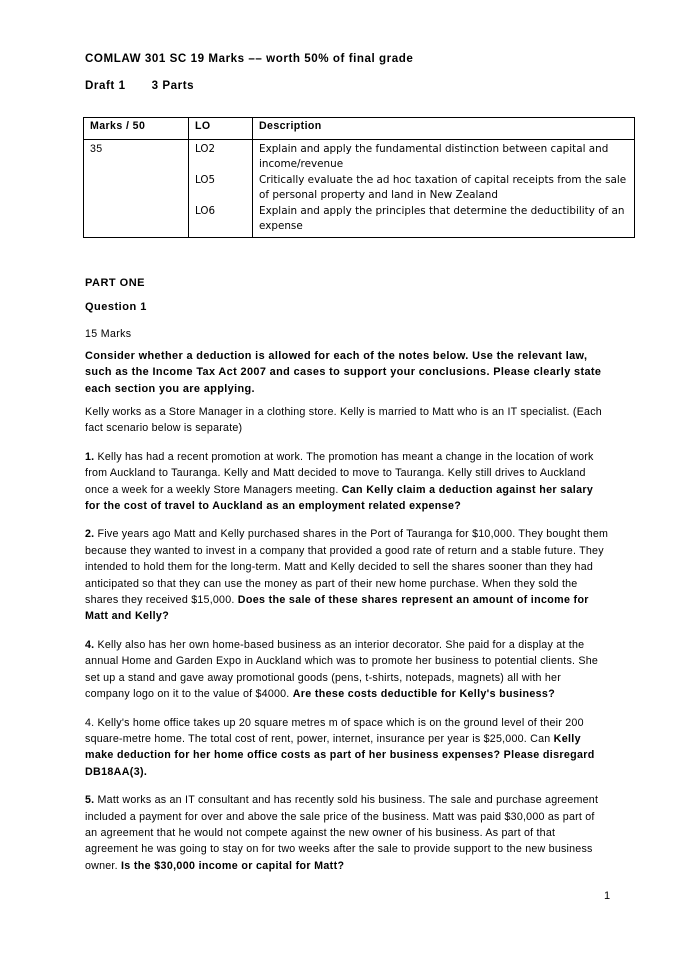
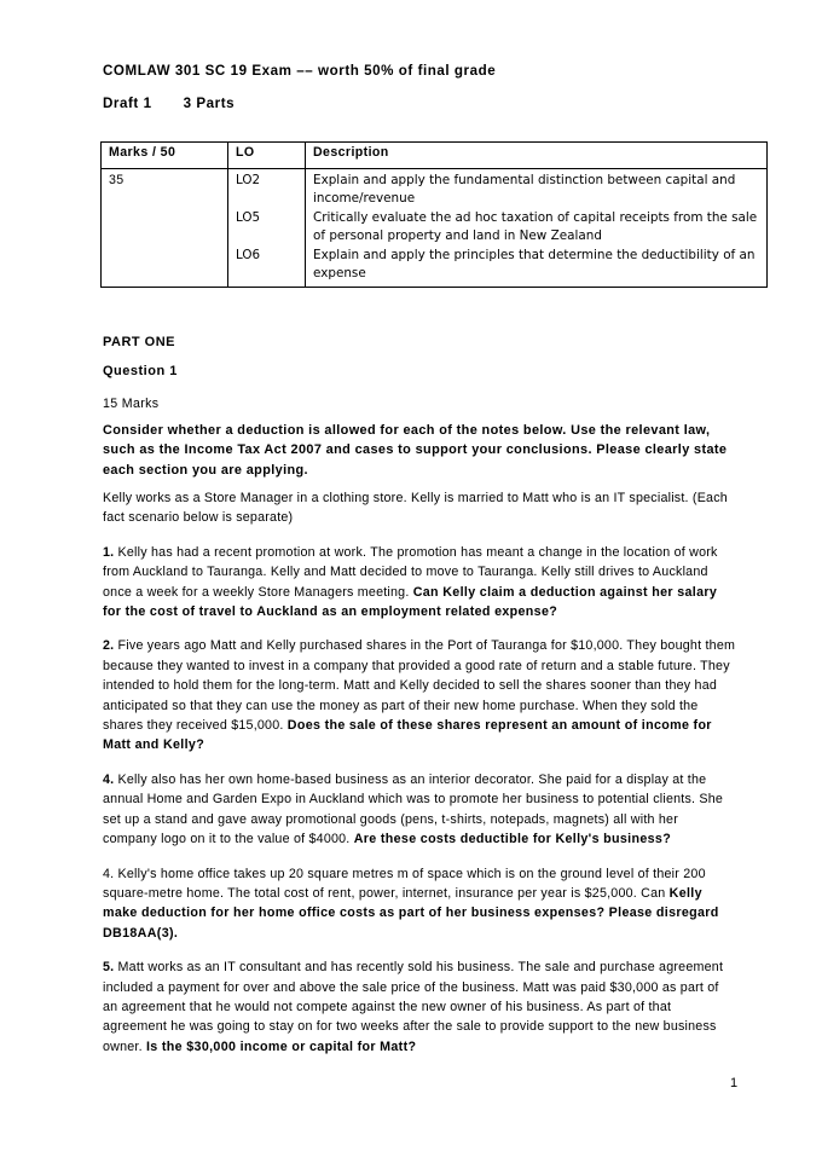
- COMLAW 301 SC 19 Marks –– worth 50% of final grade
+ COMLAW 301 SC 19 Exam –– worth 50% of final grade
  Draft 1 3 Parts
  Marks / 50	LO	Description
  35	LO2 LO5 LO6	Explain and apply the fundamental distinction between capital and income/revenue Critically evaluate the ad hoc taxation of capital receipts from the sale of personal property and land in New Zealand Explain and apply the principles that determine the deductibility of an expense
  PART ONE
  Question 1
  15 Marks
  Consider whether a deduction is allowed for each of the notes below. Use the relevant law, such as the Income Tax Act 2007 and cases to support your conclusions. Please clearly state each section you are applying.
  Kelly works as a Store Manager in a clothing store. Kelly is married to Matt who is an IT specialist. (Each fact scenario below is separate)
  1. Kelly has had a recent promotion at work. The promotion has meant a change in the location of work from Auckland to Tauranga. Kelly and Matt decided to move to Tauranga. Kelly still drives to Auckland once a week for a weekly Store Managers meeting. Can Kelly claim a deduction against her salary for the cost of travel to Auckland as an employment related expense?
  2. Five years ago Matt and Kelly purchased shares in the Port of Tauranga for $10,000. They bought them because they wanted to invest in a company that provided a good rate of return and a stable future. They intended to hold them for the long-term. Matt and Kelly decided to sell the shares sooner than they had anticipated so that they can use the money as part of their new home purchase. When they sold the shares they received $15,000. Does the sale of these shares represent an amount of income for Matt and Kelly?
  4. Kelly also has her own home-based business as an interior decorator. She paid for a display at the annual Home and Garden Expo in Auckland which was to promote her business to potential clients. She set up a stand and gave away promotional goods (pens, t-shirts, notepads, magnets) all with her company logo on it to the value of $4000. Are these costs deductible for Kelly's business?
  4. Kelly's home office takes up 20 square metres m of space which is on the ground level of their 200 square-metre home. The total cost of rent, power, internet, insurance per year is $25,000. Can Kelly make deduction for her home office costs as part of her business expenses? Please disregard DB18AA(3).
  5. Matt works as an IT consultant and has recently sold his business. The sale and purchase agreement included a payment for over and above the sale price of the business. Matt was paid $30,000 as part of an agreement that he would not compete against the new owner of his business. As part of that agreement he was going to stay on for two weeks after the sale to provide support to the new business owner. Is the $30,000 income or capital for Matt?
  1
